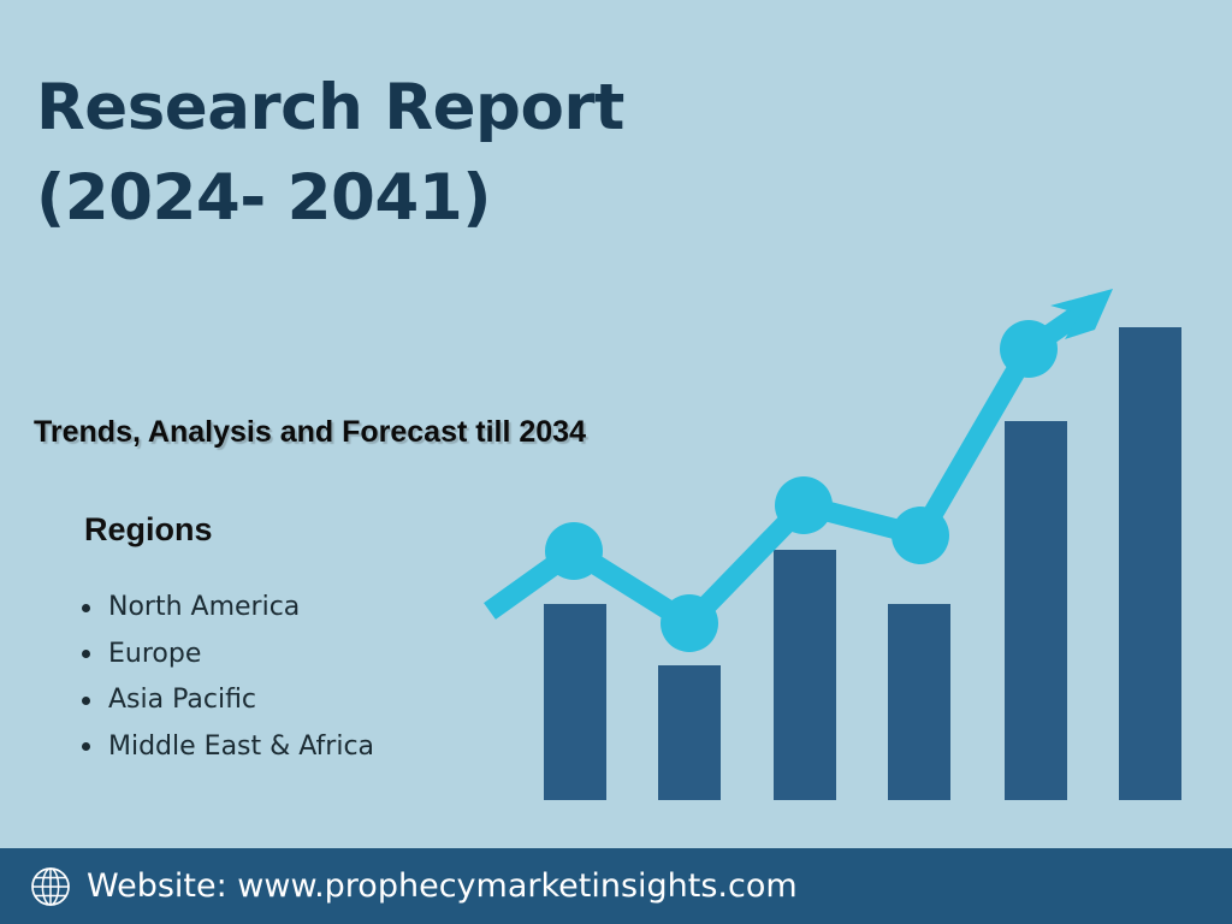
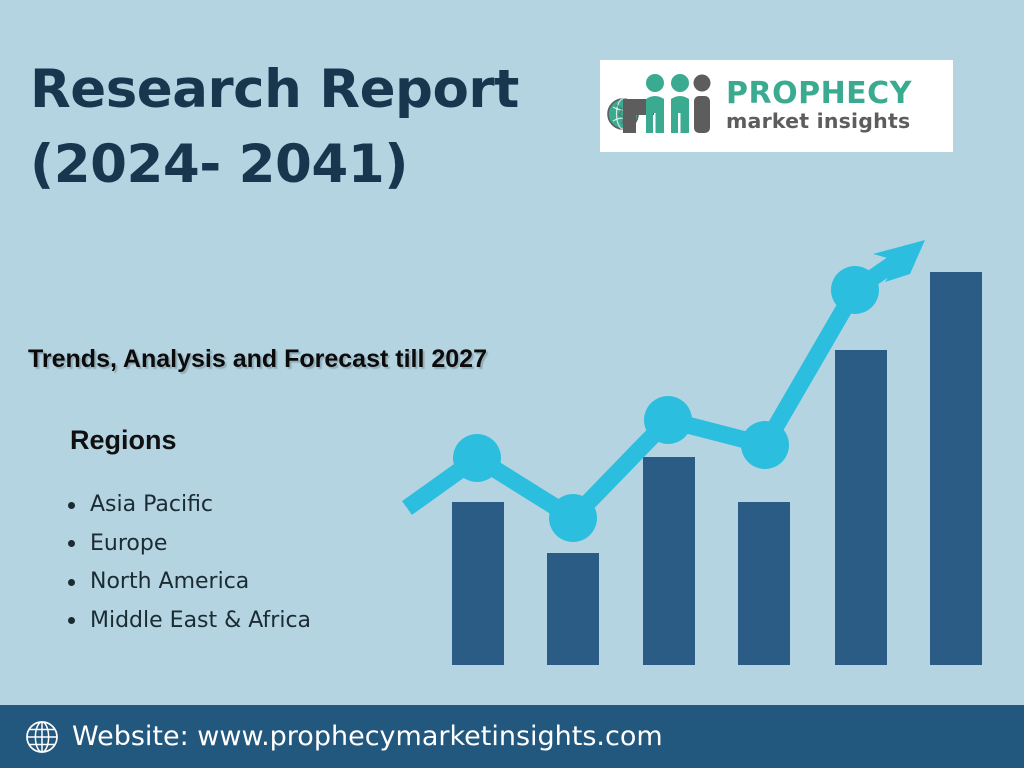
  Research Report
  (2024- 2041)
- Trends, Analysis and Forecast till 2034
+ Trends, Analysis and Forecast till 2027
  Regions
- North America
+ Asia Pacific
  Europe
- Asia Pacific
+ North America
  Middle East & Africa
+ PROPHECY
+ market insights
  Website: www.prophecymarketinsights.com
